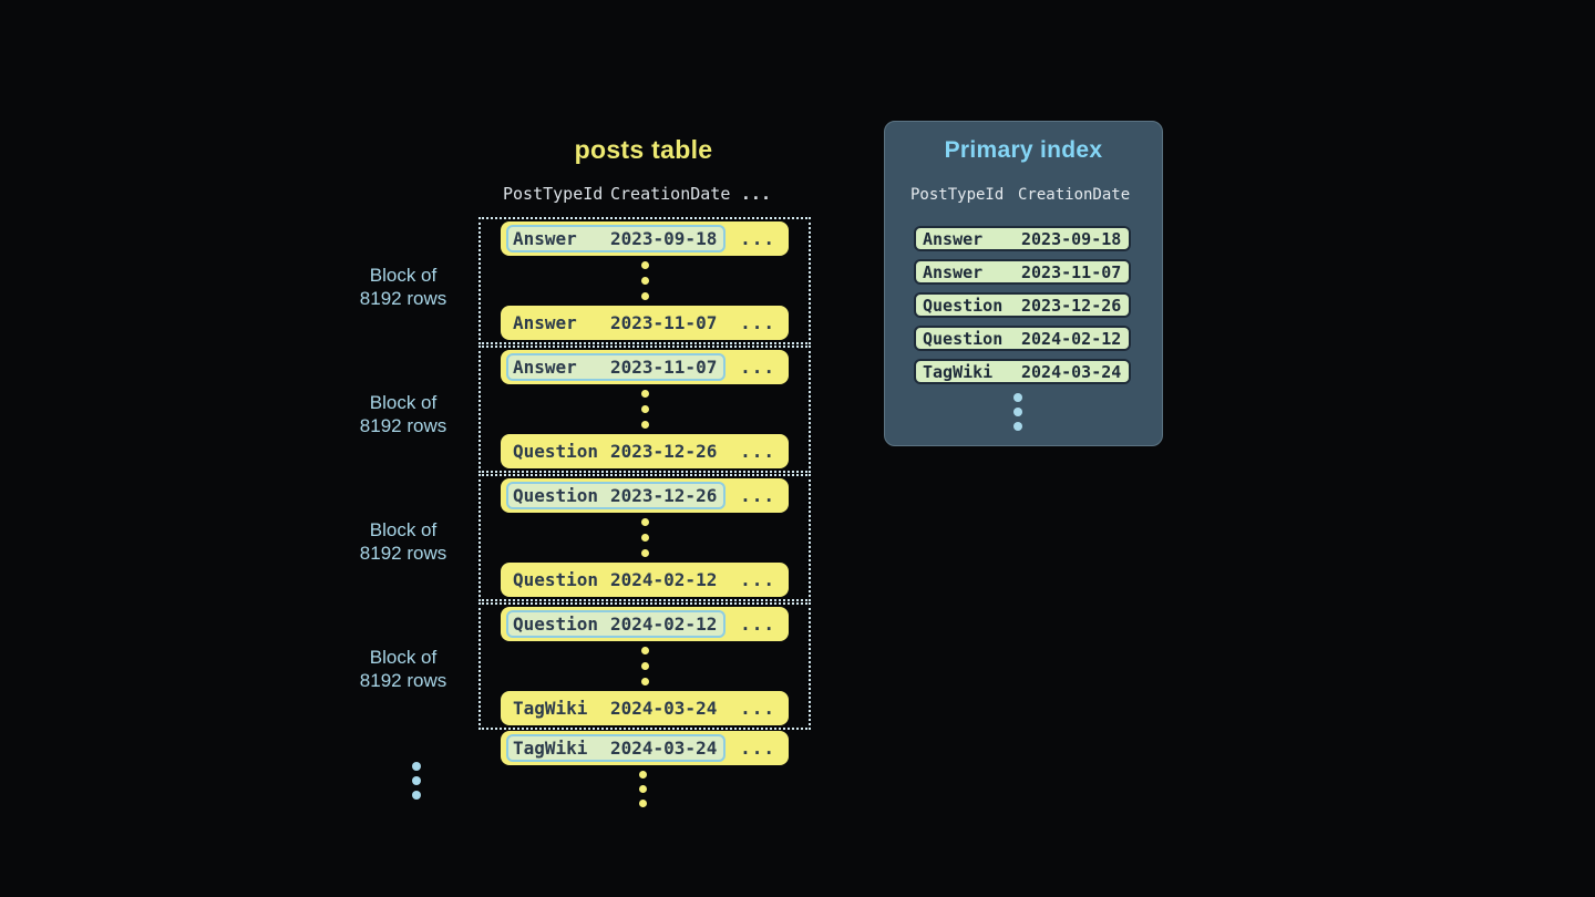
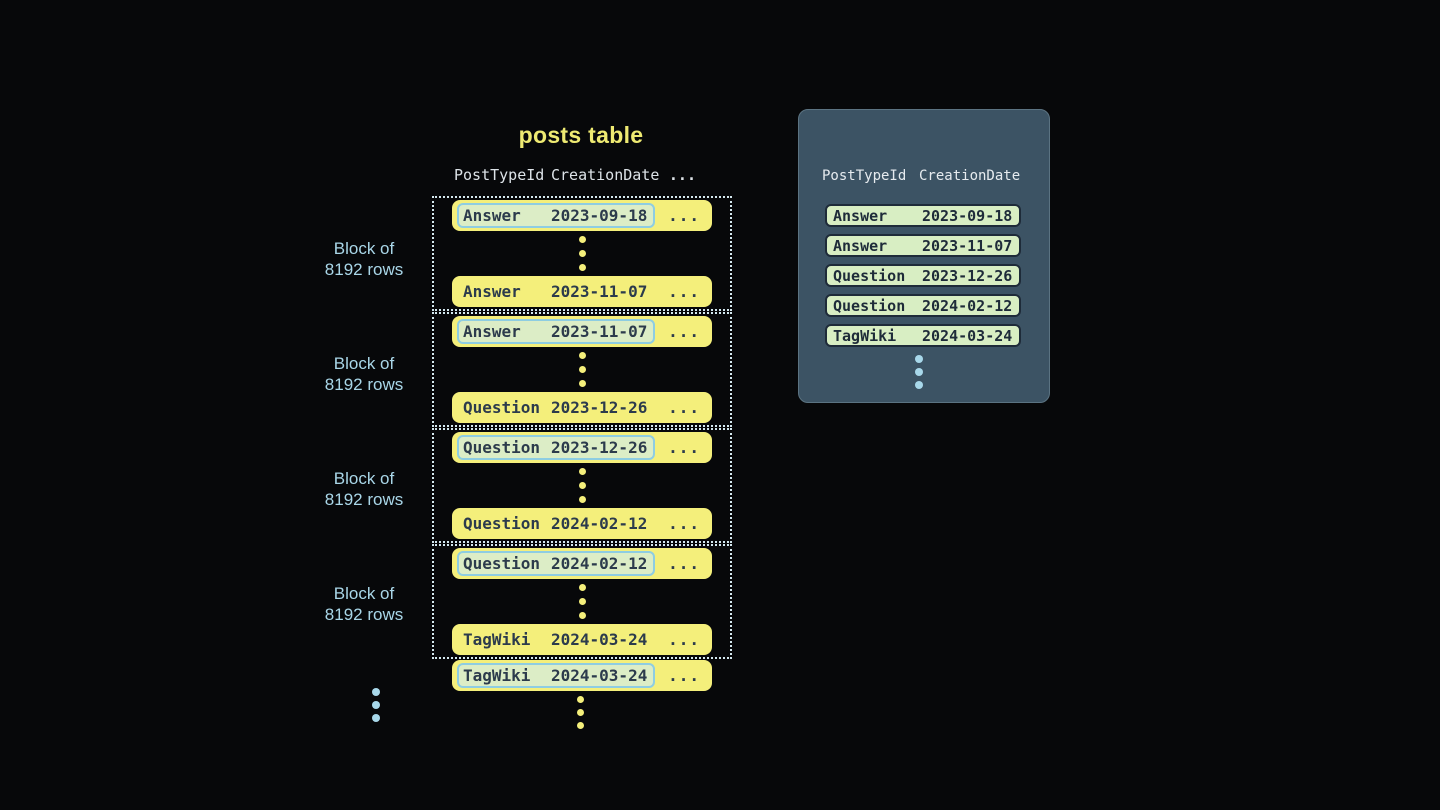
  posts table
  PostTypeId
  CreationDate
  ...
  Block of
  8192 rows
  Block of
  8192 rows
  Block of
  8192 rows
  Block of
  8192 rows
  Answer
  2023-09-18
  ...
  Answer
  2023-11-07
  ...
  Answer
  2023-11-07
  ...
  Question
  2023-12-26
  ...
  Question
  2023-12-26
  ...
  Question
  2024-02-12
  ...
  Question
  2024-02-12
  ...
  TagWiki
  2024-03-24
  ...
  TagWiki
  2024-03-24
  ...
- Primary index
  PostTypeId
  CreationDate
  Answer
  2023-09-18
  Answer
  2023-11-07
  Question
  2023-12-26
  Question
  2024-02-12
  TagWiki
  2024-03-24
